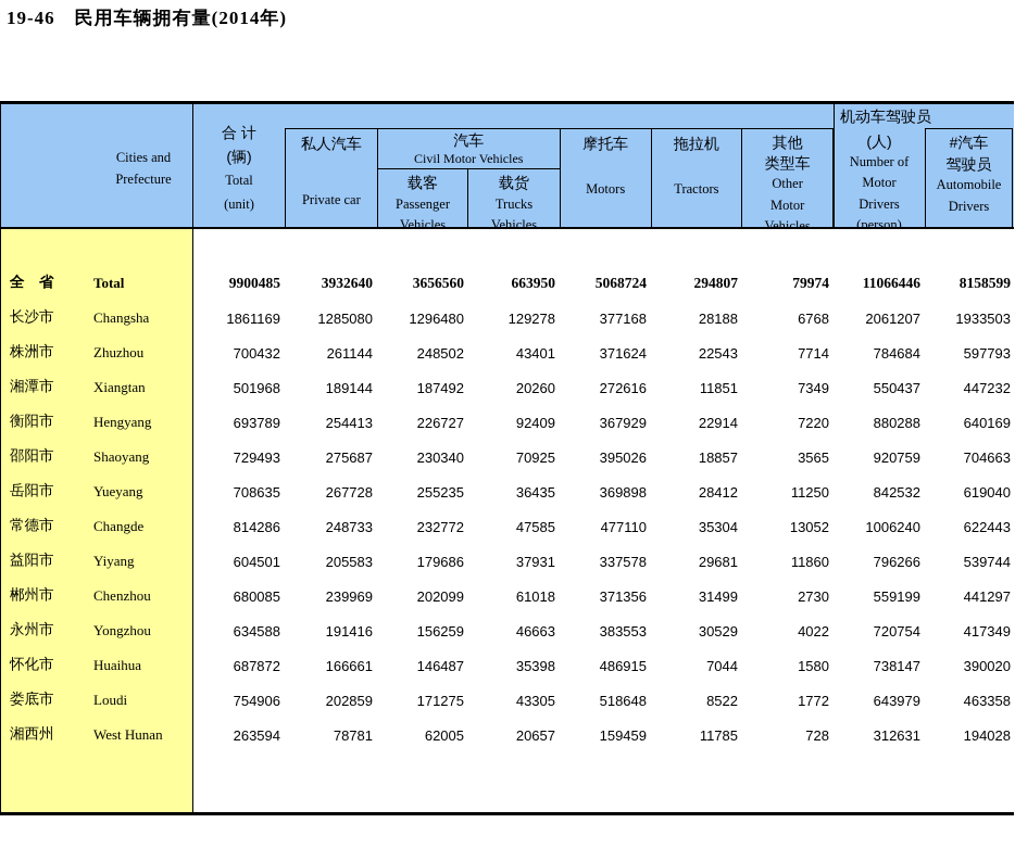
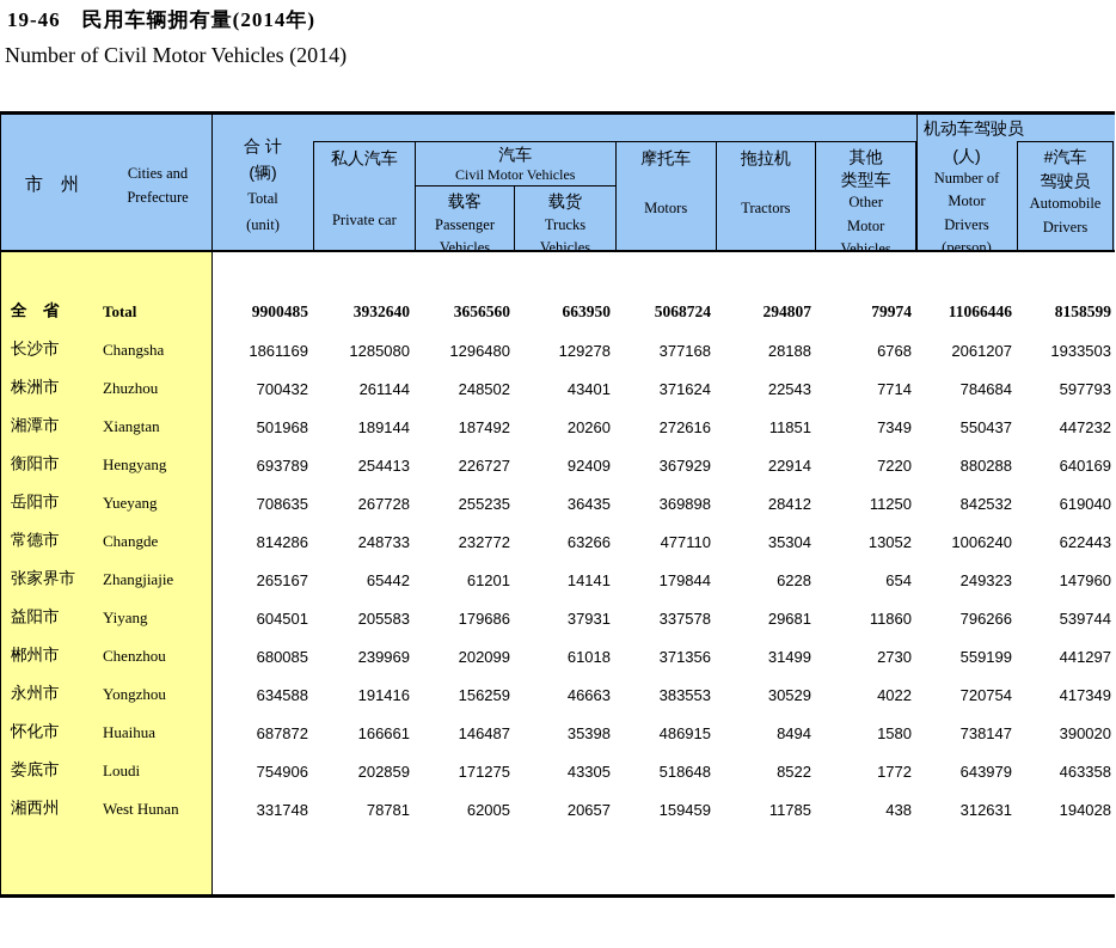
  19-46 民用车辆拥有量(2014年)
+ Number of Civil Motor Vehicles (2014)
+ 市 州
  Cities and
  Prefecture
  合 计
  (辆)
  Total
  (unit)
  私人汽车
  Private car
  汽车
  Civil Motor Vehicles
  载客
  Passenger
  Vehicles
  载货
  Trucks
  Vehicles
  摩托车
  Motors
  拖拉机
  Tractors
  其他
  类型车
  Other
  Motor
  Vehicles
  机动车驾驶员
  (人)
  Number of
  Motor
  Drivers
  (person)
  #汽车
  驾驶员
  Automobile
  Drivers
  全 省
  Total
  9900485
  3932640
  3656560
  663950
  5068724
  294807
  79974
  11066446
  8158599
  长沙市
  Changsha
  1861169
  1285080
  1296480
  129278
  377168
  28188
  6768
  2061207
  1933503
  株洲市
  Zhuzhou
  700432
  261144
  248502
  43401
  371624
  22543
  7714
  784684
  597793
  湘潭市
  Xiangtan
  501968
  189144
  187492
  20260
  272616
  11851
  7349
  550437
  447232
  衡阳市
  Hengyang
  693789
  254413
  226727
  92409
  367929
  22914
  7220
  880288
  640169
- 邵阳市
- Shaoyang
- 729493
- 275687
- 230340
- 70925
- 395026
- 18857
- 3565
- 920759
- 704663
  岳阳市
  Yueyang
  708635
  267728
  255235
  36435
  369898
  28412
  11250
  842532
  619040
  常德市
  Changde
  814286
  248733
  232772
- 47585
+ 63266
  477110
  35304
  13052
  1006240
  622443
+ 张家界市
+ Zhangjiajie
+ 265167
+ 65442
+ 61201
+ 14141
+ 179844
+ 6228
+ 654
+ 249323
+ 147960
  益阳市
  Yiyang
  604501
  205583
  179686
  37931
  337578
  29681
  11860
  796266
  539744
  郴州市
  Chenzhou
  680085
  239969
  202099
  61018
  371356
  31499
  2730
  559199
  441297
  永州市
  Yongzhou
  634588
  191416
  156259
  46663
  383553
  30529
  4022
  720754
  417349
  怀化市
  Huaihua
  687872
  166661
  146487
  35398
  486915
- 7044
+ 8494
  1580
  738147
  390020
  娄底市
  Loudi
  754906
  202859
  171275
  43305
  518648
  8522
  1772
  643979
  463358
  湘西州
  West Hunan
- 263594
+ 331748
  78781
  62005
  20657
  159459
  11785
- 728
+ 438
  312631
  194028
